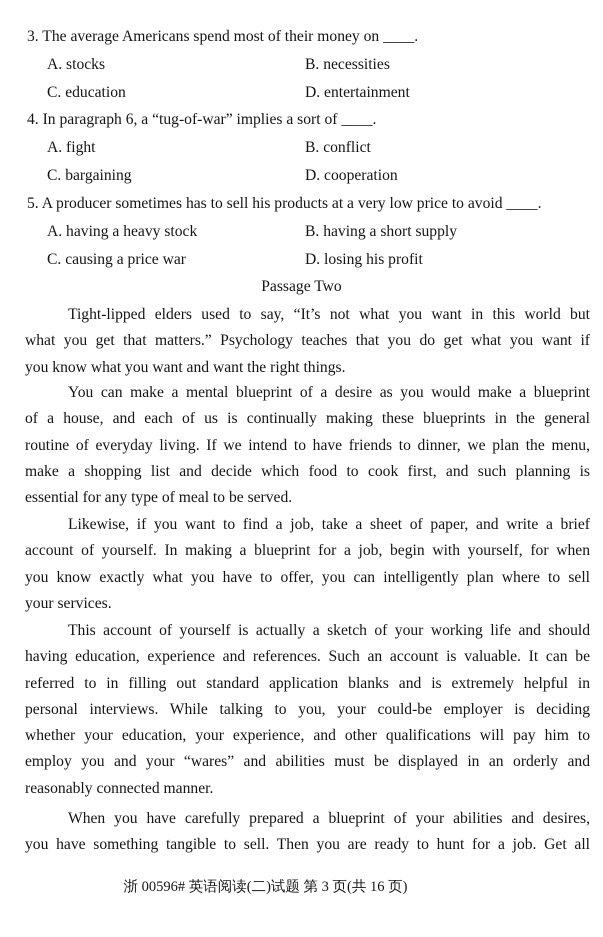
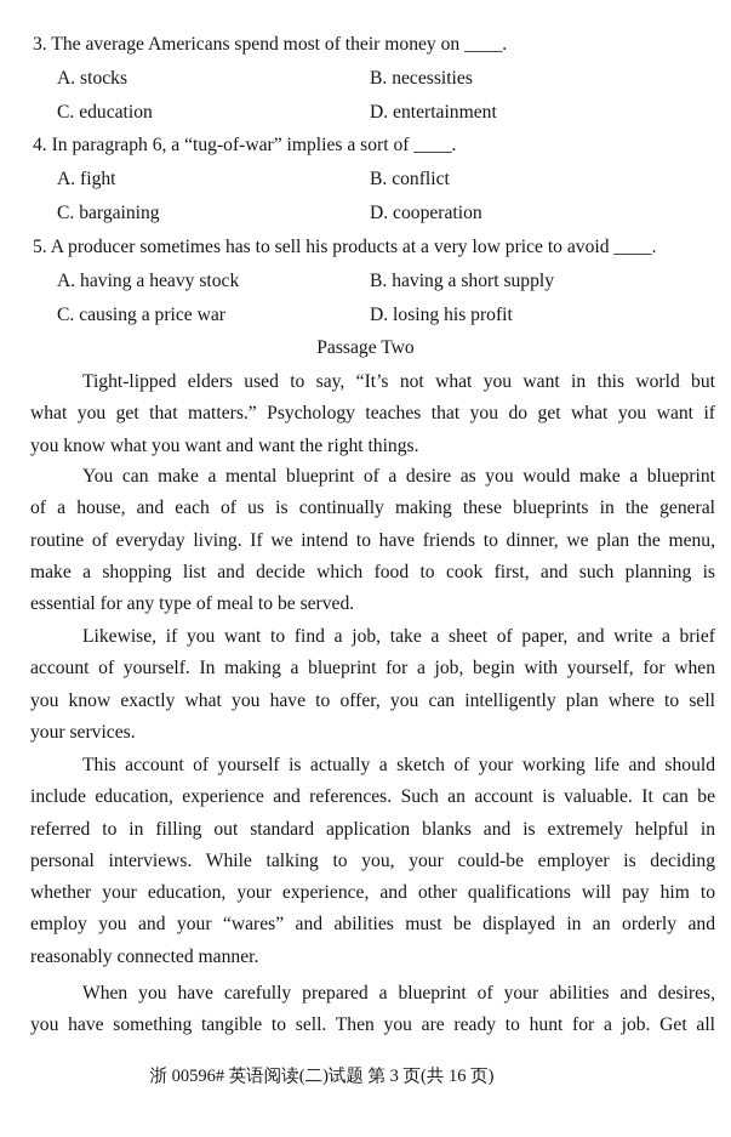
  3. The average Americans spend most of their money on ____.
  A. stocks
  B. necessities
  C. education
  D. entertainment
  4. In paragraph 6, a “tug-of-war” implies a sort of ____.
  A. fight
  B. conflict
  C. bargaining
  D. cooperation
  5. A producer sometimes has to sell his products at a very low price to avoid ____.
  A. having a heavy stock
  B. having a short supply
  C. causing a price war
  D. losing his profit
  Passage Two
  Tight-lipped elders used to say, “It’s not what you want in this world but
  what you get that matters.” Psychology teaches that you do get what you want if
  you know what you want and want the right things.
  You can make a mental blueprint of a desire as you would make a blueprint
  of a house, and each of us is continually making these blueprints in the general
  routine of everyday living. If we intend to have friends to dinner, we plan the menu,
  make a shopping list and decide which food to cook first, and such planning is
  essential for any type of meal to be served.
  Likewise, if you want to find a job, take a sheet of paper, and write a brief
  account of yourself. In making a blueprint for a job, begin with yourself, for when
  you know exactly what you have to offer, you can intelligently plan where to sell
  your services.
  This account of yourself is actually a sketch of your working life and should
- having education, experience and references. Such an account is valuable. It can be
+ include education, experience and references. Such an account is valuable. It can be
  referred to in filling out standard application blanks and is extremely helpful in
  personal interviews. While talking to you, your could-be employer is deciding
  whether your education, your experience, and other qualifications will pay him to
  employ you and your “wares” and abilities must be displayed in an orderly and
  reasonably connected manner.
  When you have carefully prepared a blueprint of your abilities and desires,
  you have something tangible to sell. Then you are ready to hunt for a job. Get all
  浙 00596# 英语阅读(二)试题 第 3 页(共 16 页)
